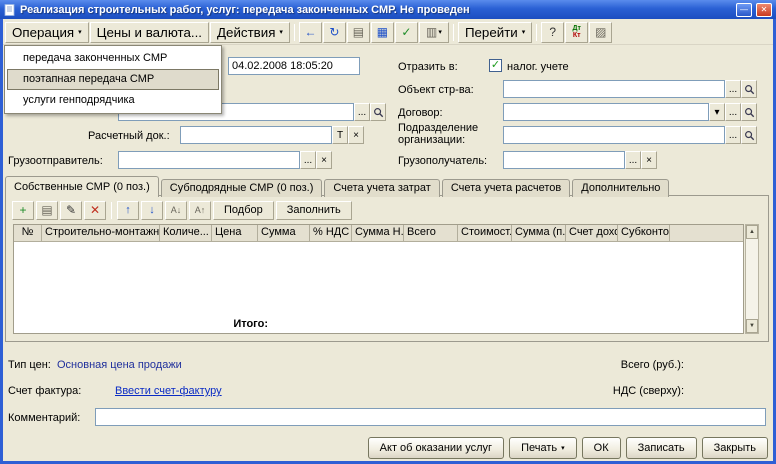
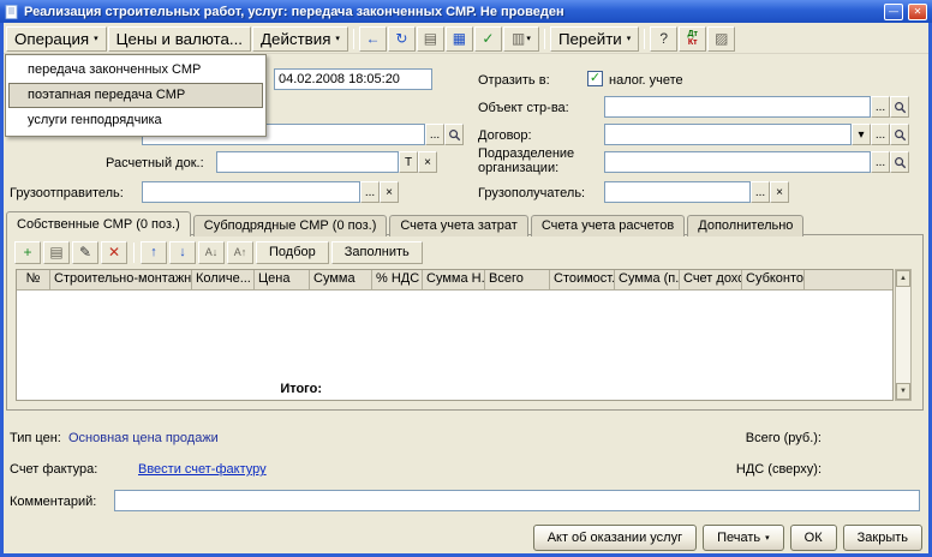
  Реализация строительных работ, услуг: передача законченных СМР. Не проведен
  —
  ✕
  Операция
  Цены и валюта...
  Действия
  ←
  ↻
  ▤
  ▦
  ✓
  ▥
  Перейти
  ?
  ▨
  04.02.2008 18:05:20
  Отразить в:
  ✓
  налог. учете
  Объект стр-ва:
  ...
  ...
  Договор:
  ▾
  ...
  Расчетный док.:
  Т
  ×
  Подразделение организации:
  ...
  Грузоотправитель:
  ...
  ×
  Грузополучатель:
  ...
  ×
  Собственные СМР (0 поз.)
  Субподрядные СМР (0 поз.)
  Счета учета затрат
  Счета учета расчетов
  Дополнительно
  +
  ▤
  ✎
  ✕
  ↑
  ↓
  А↓
  А↑
  Подбор
  Заполнить
  №
  Строительно-монтажн
  Количе...
  Цена
  Сумма
  % НДС
  Сумма Н.
  Всего
  Стоимост.
  Сумма (п.
  Счет дохо
  Субконто
  Итого:
  Тип цен:
  Основная цена продажи
  Всего (руб.):
  Счет фактура:
  Ввести счет-фактуру
  НДС (сверху):
  Комментарий:
  Акт об оказании услуг
  Печать
  ОК
- Записать
  Закрыть
  передача законченных СМР
  поэтапная передача СМР
  услуги генподрядчика
